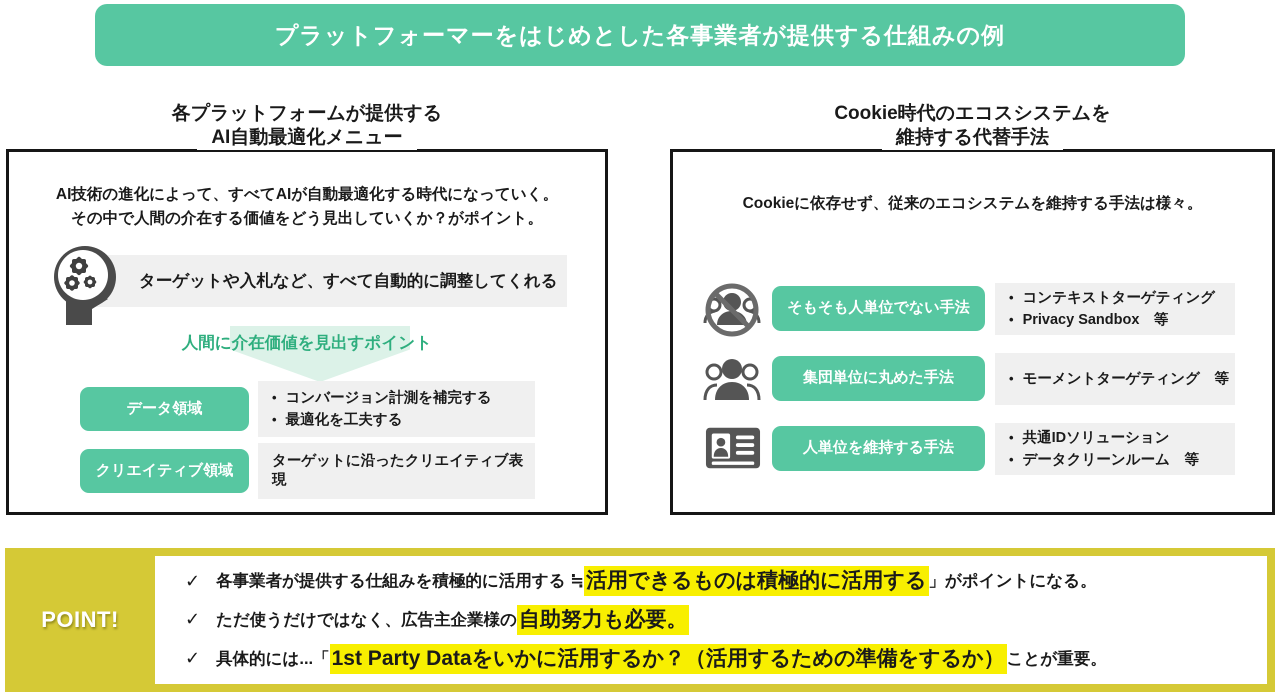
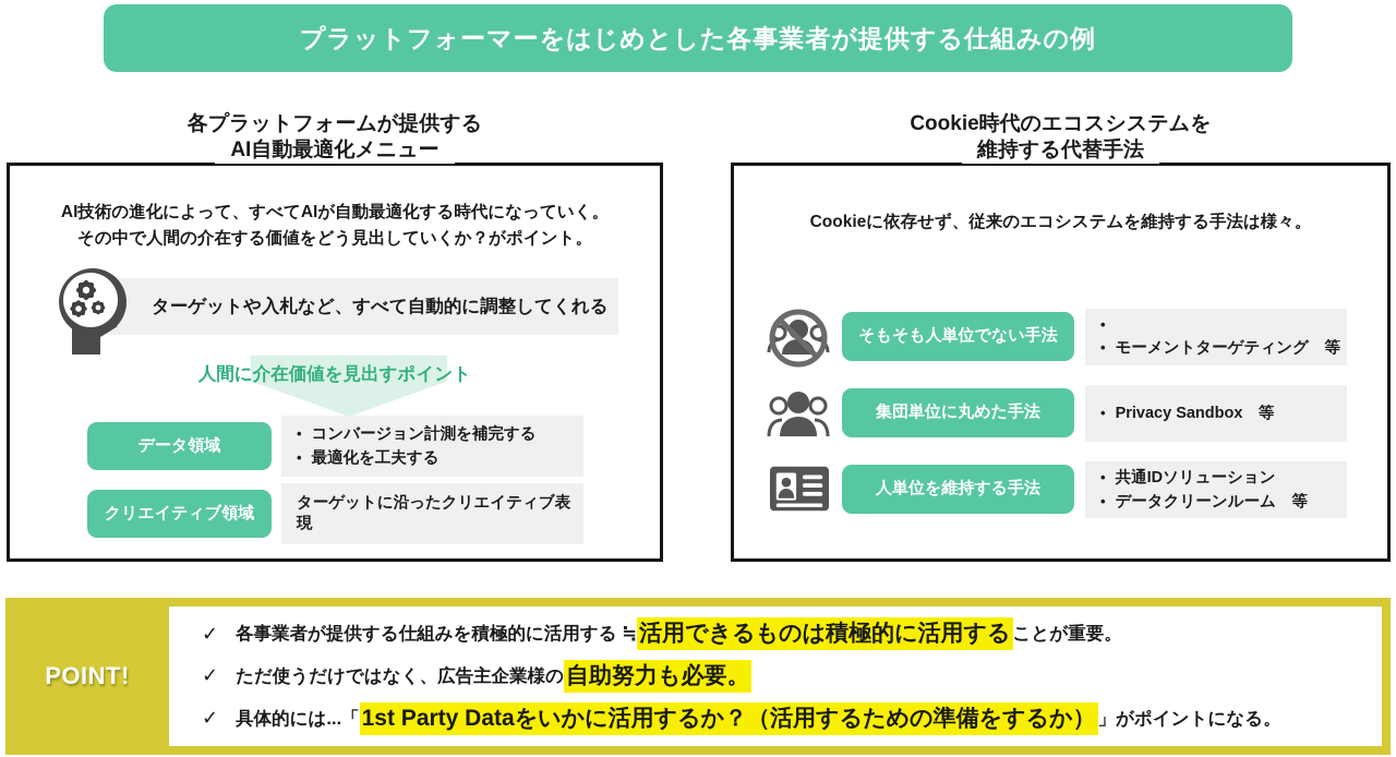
  プラットフォーマーをはじめとした各事業者が提供する仕組みの例
  各プラットフォームが提供する
  AI自動最適化メニュー
  AI技術の進化によって、すべてAIが自動最適化する時代になっていく。
  その中で人間の介在する価値をどう見出していくか？がポイント。
  ターゲットや入札など、すべて自動的に調整してくれる
  人間に介在価値を見出すポイント
  データ領域
  •
  コンバージョン計測を補完する
  •
  最適化を工夫する
  クリエイティブ領域
  ターゲットに沿ったクリエイティブ表現
  Cookie時代のエコスシステムを
  維持する代替手法
  Cookieに依存せず、従来のエコシステムを維持する手法は様々。
  そもそも人単位でない手法
  •
- コンテキストターゲティング
  •
- Privacy Sandbox 等
+ モーメントターゲティング 等
  集団単位に丸めた手法
  •
- モーメントターゲティング 等
+ Privacy Sandbox 等
  人単位を維持する手法
  •
  共通IDソリューション
  •
  データクリーンルーム 等
  POINT!
  ✓
  各事業者が提供する仕組みを積極的に活用する ≒
  活用できるものは積極的に活用する
- 」がポイントになる。
+ ことが重要。
  ✓
  ただ使うだけではなく、広告主企業様の
  自助努力も必要。
  ✓
  具体的には...「
  1st Party Dataをいかに活用するか？（活用するための準備をするか）
- ことが重要。
+ 」がポイントになる。
